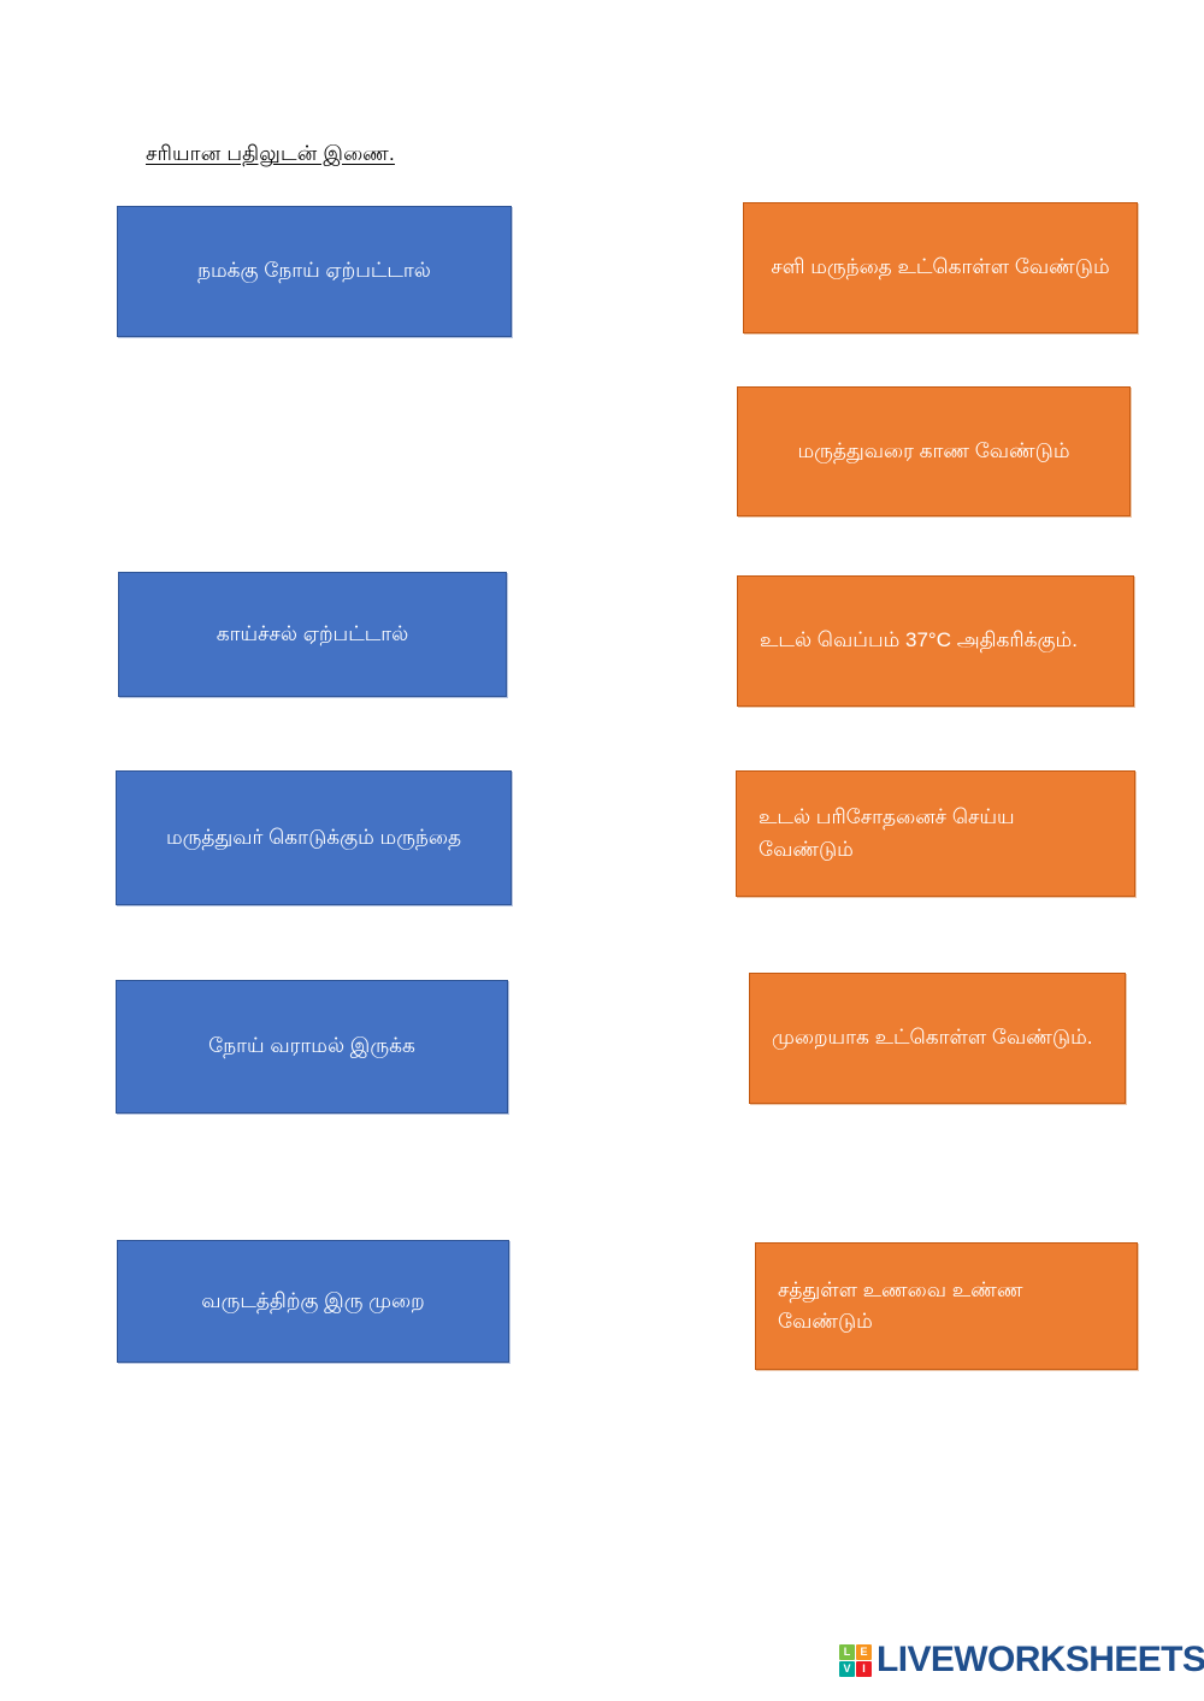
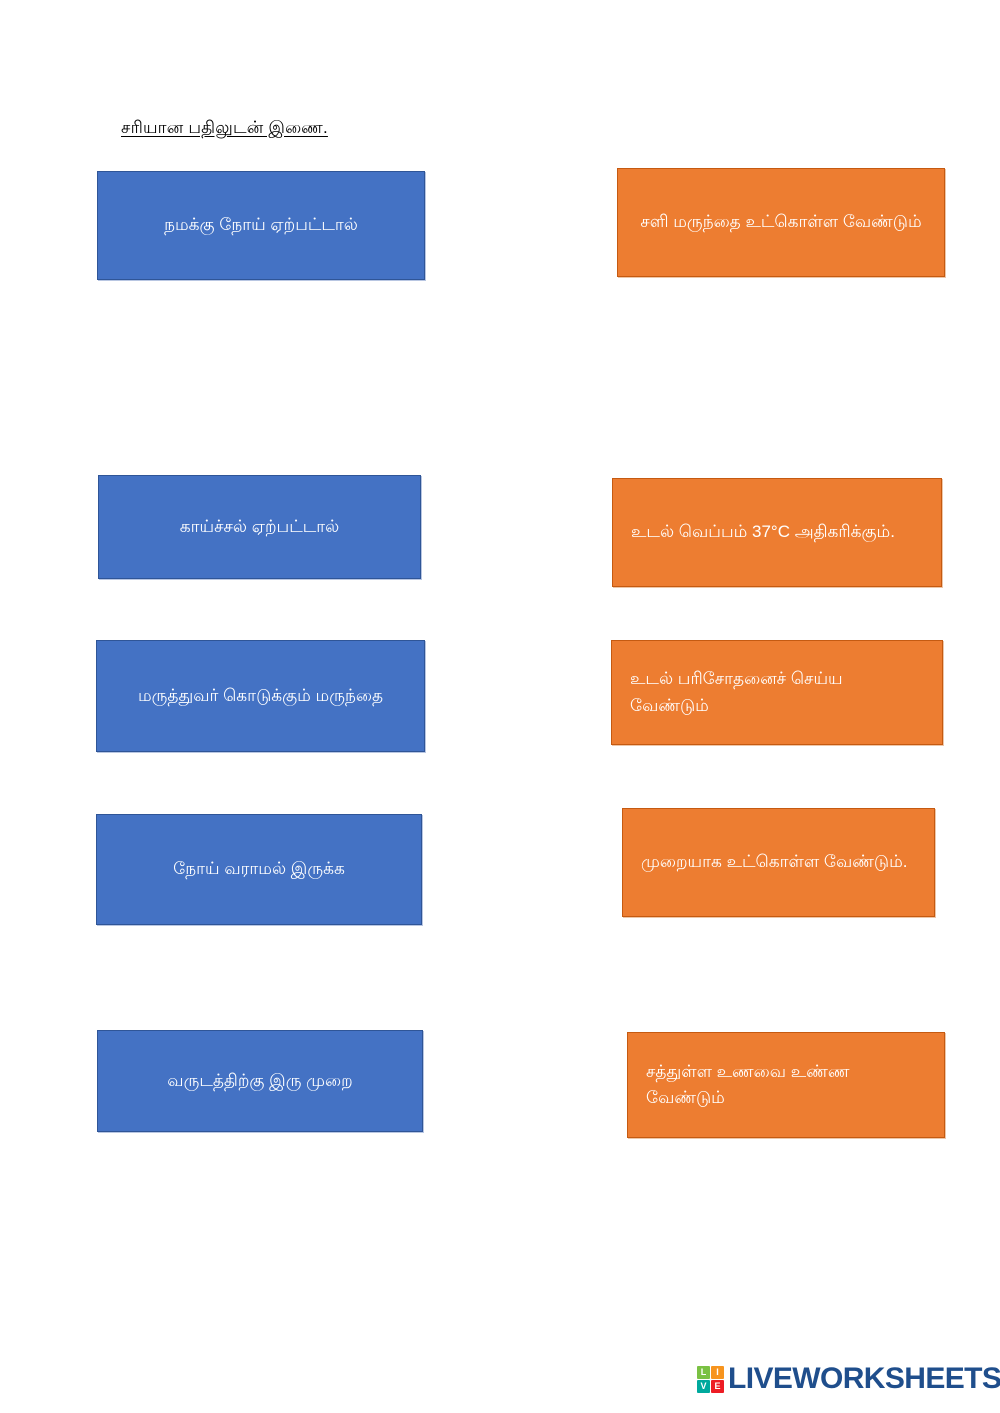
  சரியான பதிலுடன் இணை.
  நமக்கு நோய் ஏற்பட்டால்
  காய்ச்சல் ஏற்பட்டால்
  மருத்துவர் கொடுக்கும் மருந்தை
  நோய் வராமல் இருக்க
  வருடத்திற்கு இரு முறை
  சளி மருந்தை உட்கொள்ள வேண்டும்
- மருத்துவரை காண வேண்டும்
  உடல் வெப்பம் 37°C அதிகரிக்கும்.
  உடல் பரிசோதனைச் செய்ய வேண்டும்
  முறையாக உட்கொள்ள வேண்டும்.
  சத்துள்ள உணவை உண்ண வேண்டும்
  L
- E
+ I
  V
- I
+ E
  LIVEWORKSHEETS
